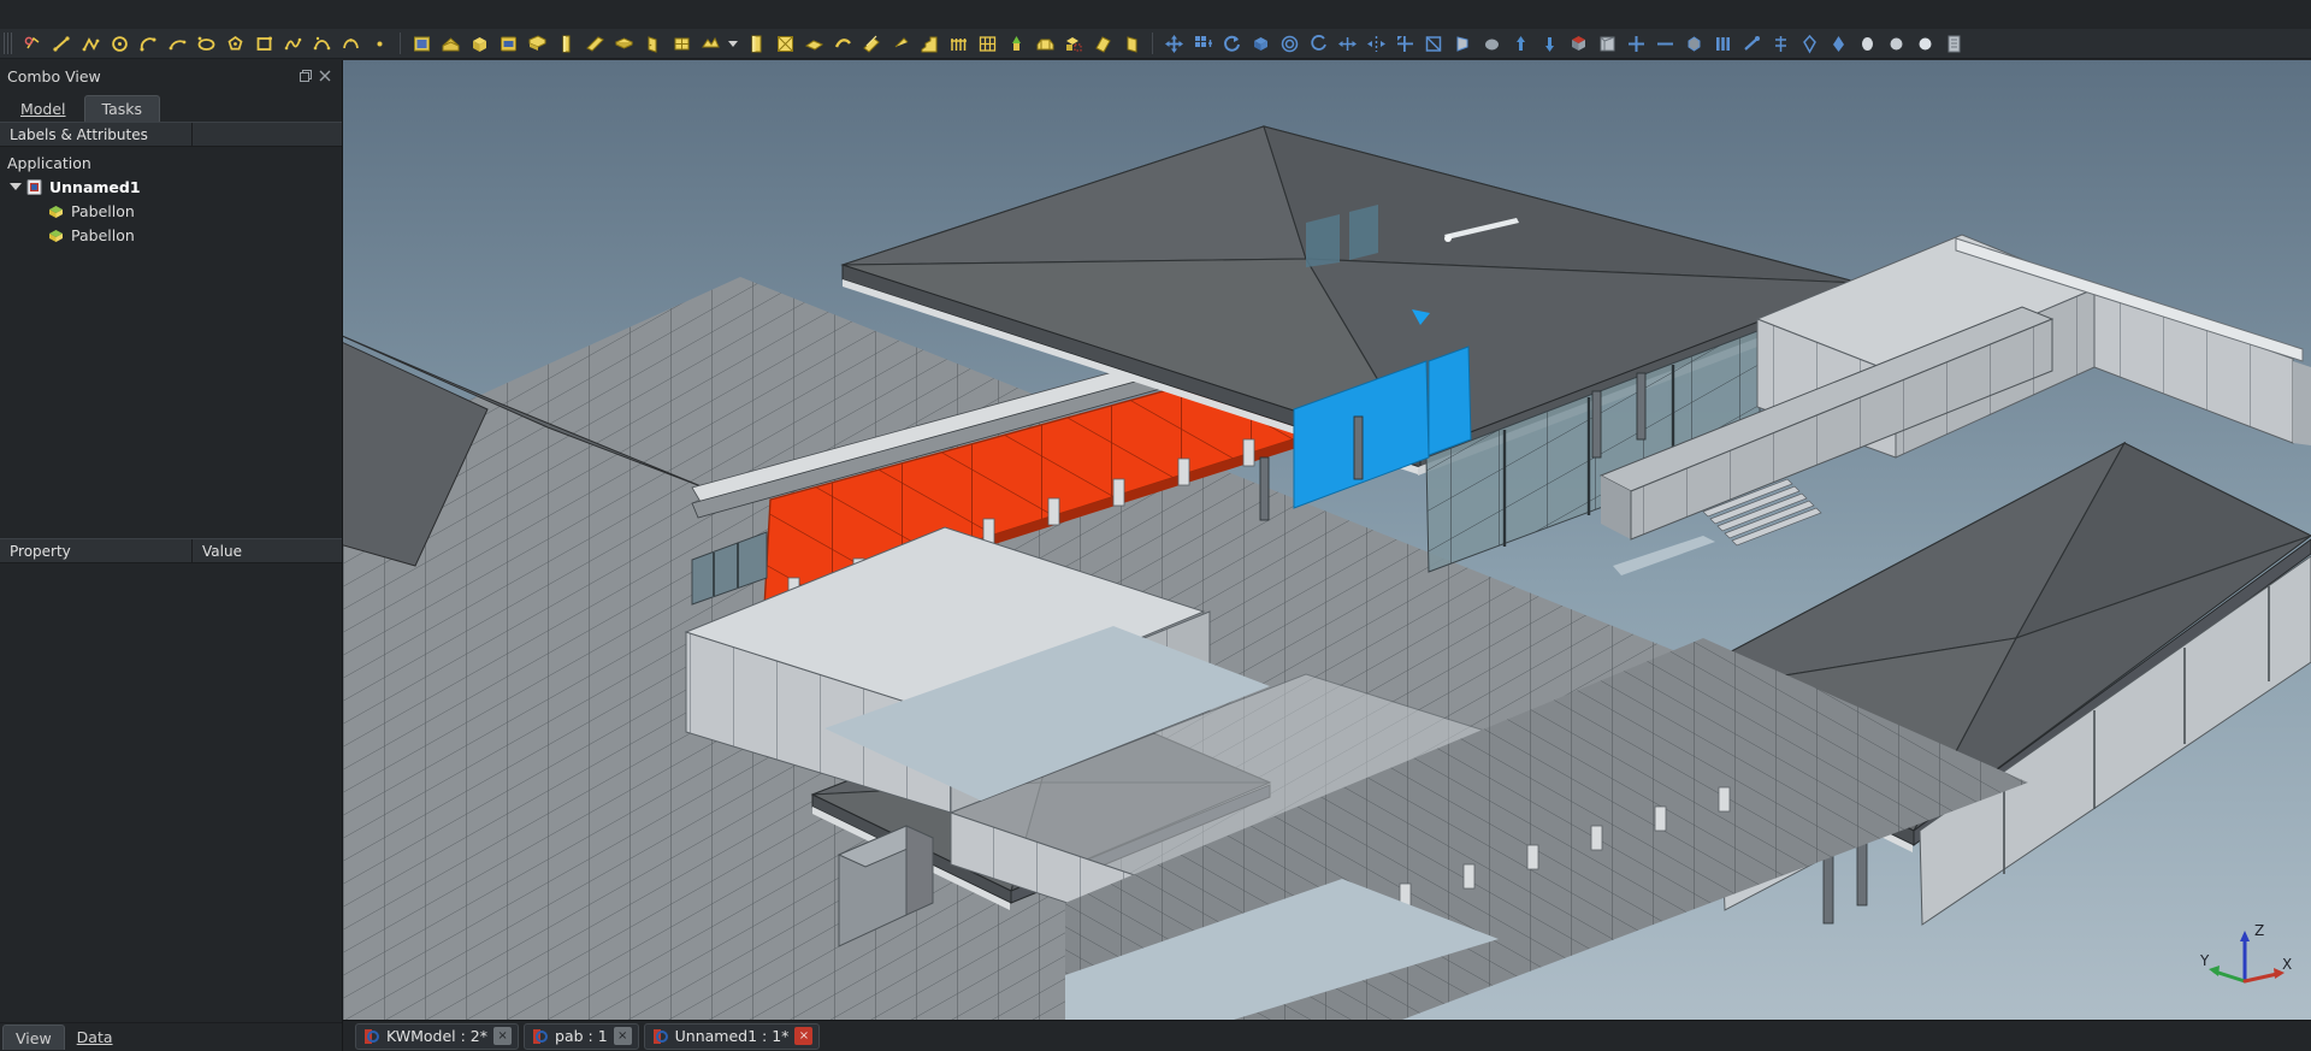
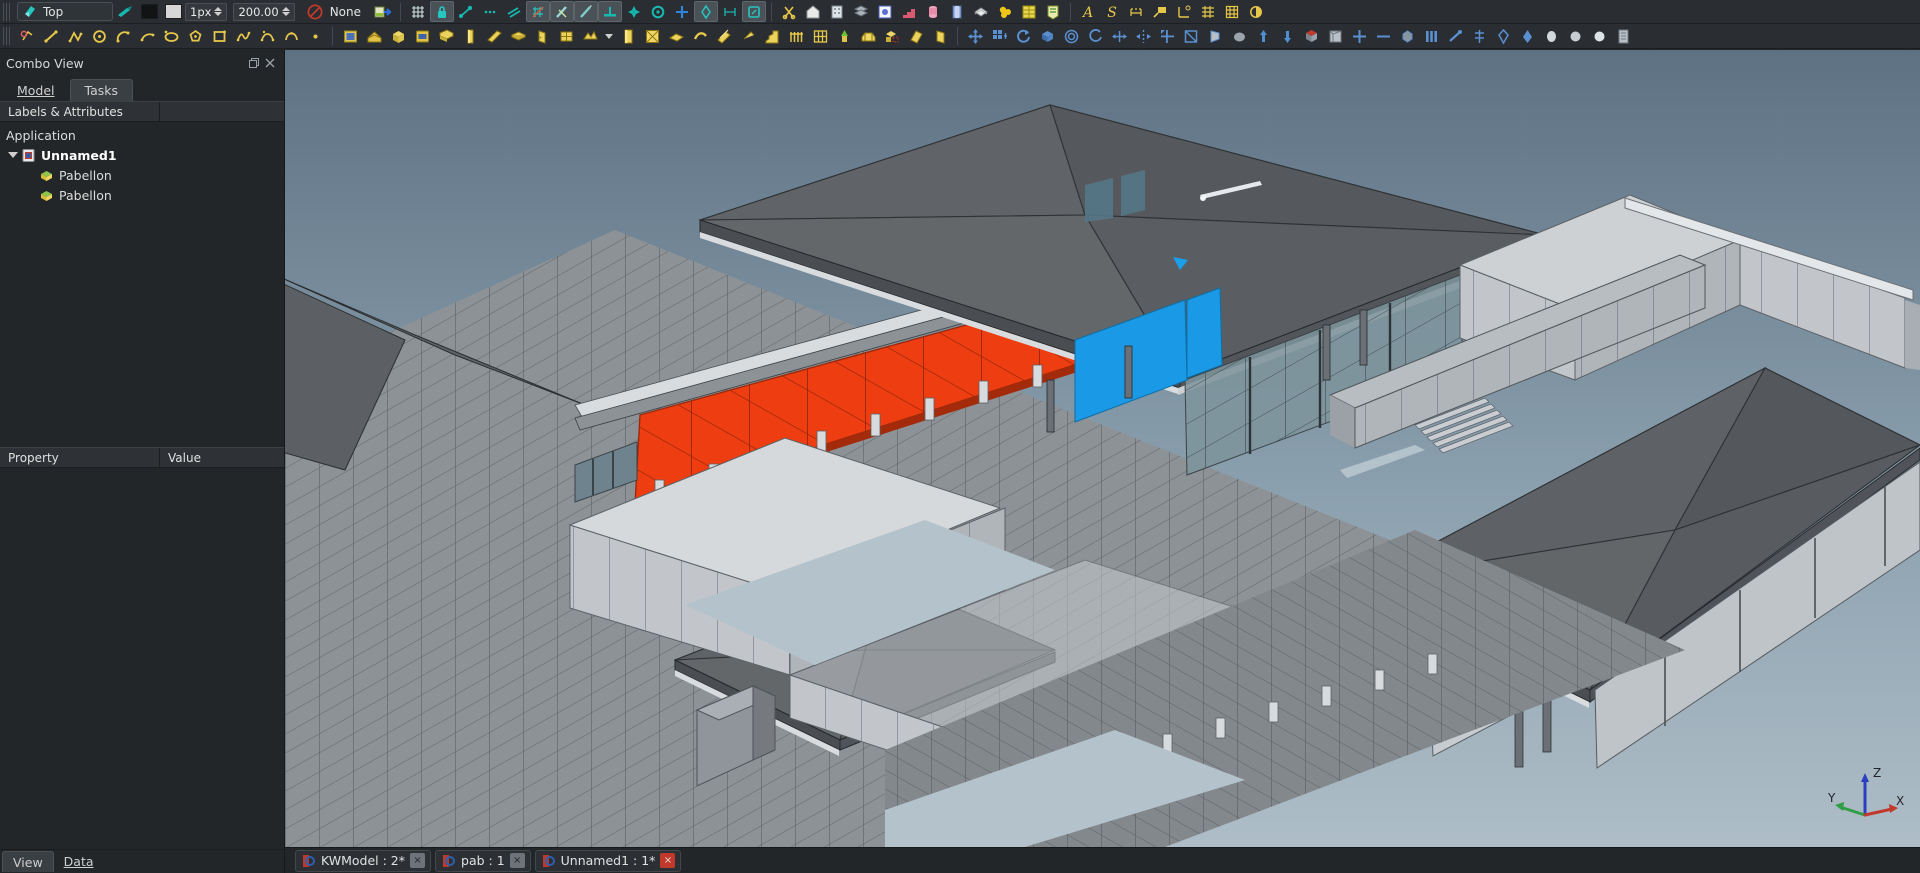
+ Top
+ 1px
+ 200.00
+ None
+ A
+ S
  Combo View
  Model
  Tasks
  Labels & Attributes
  Application
  Unnamed1
  Pabellon
  Pabellon
  Property
  Value
  View
  Data
  Z
  Y
  X
  KWModel : 2*
  ×
  pab : 1
  ×
  Unnamed1 : 1*
  ×
